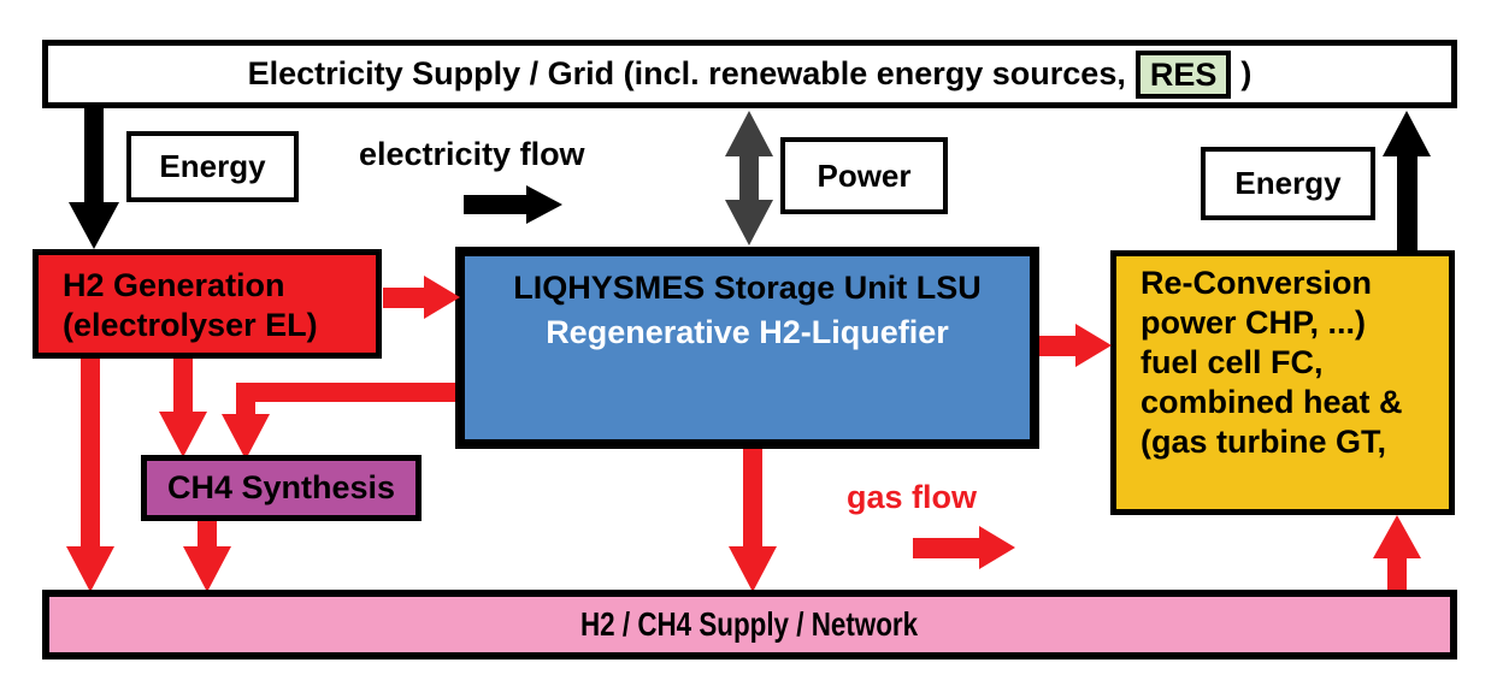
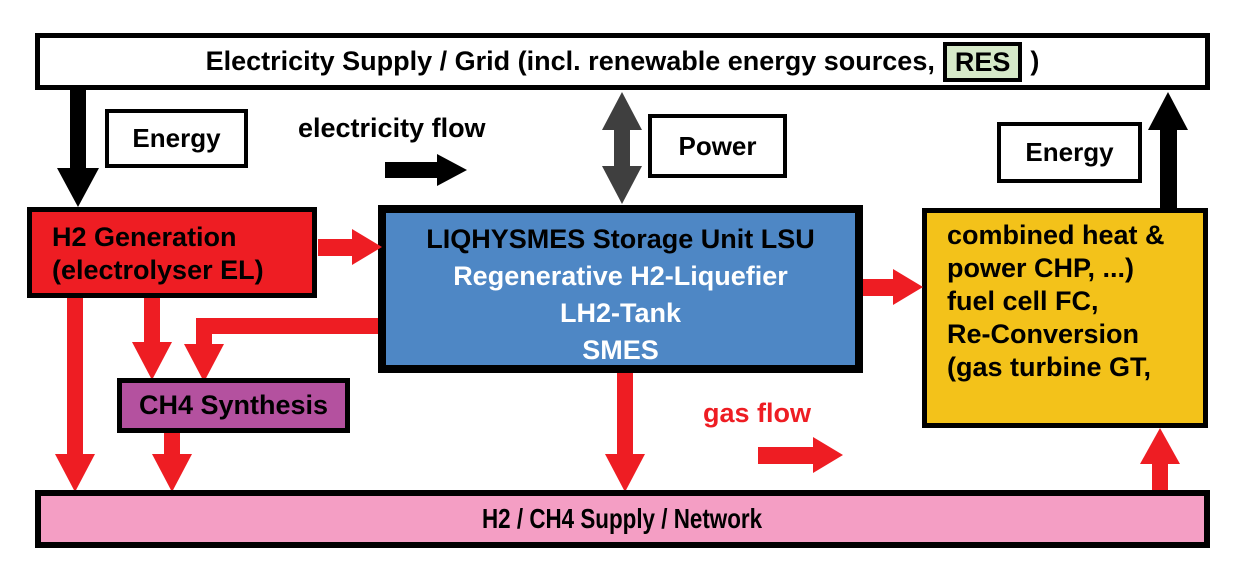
  Electricity Supply / Grid (incl. renewable energy sources,
  RES
  )
  Energy
  electricity flow
  Power
  Energy
  H2 Generation
  (electrolyser EL)
  LIQHYSMES Storage Unit LSU
  Regenerative H2-Liquefier
+ LH2-Tank
+ SMES
- Re-Conversion
+ combined heat &
  power CHP, ...)
  fuel cell FC,
- combined heat &
+ Re-Conversion
  (gas turbine GT,
  CH4 Synthesis
  gas flow
  H2 / CH4 Supply / Network
